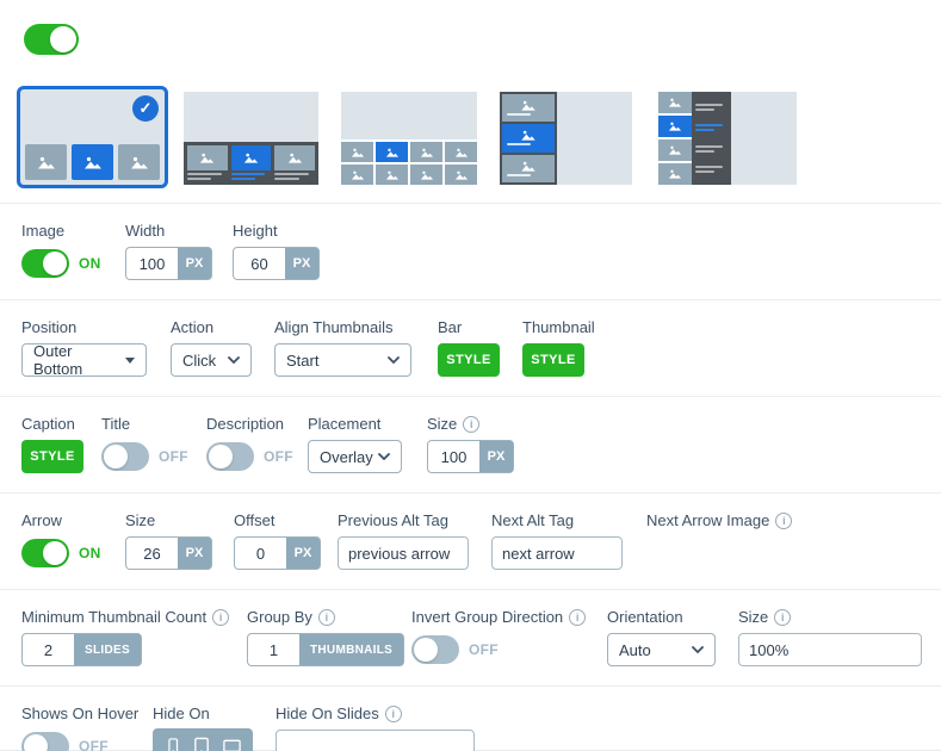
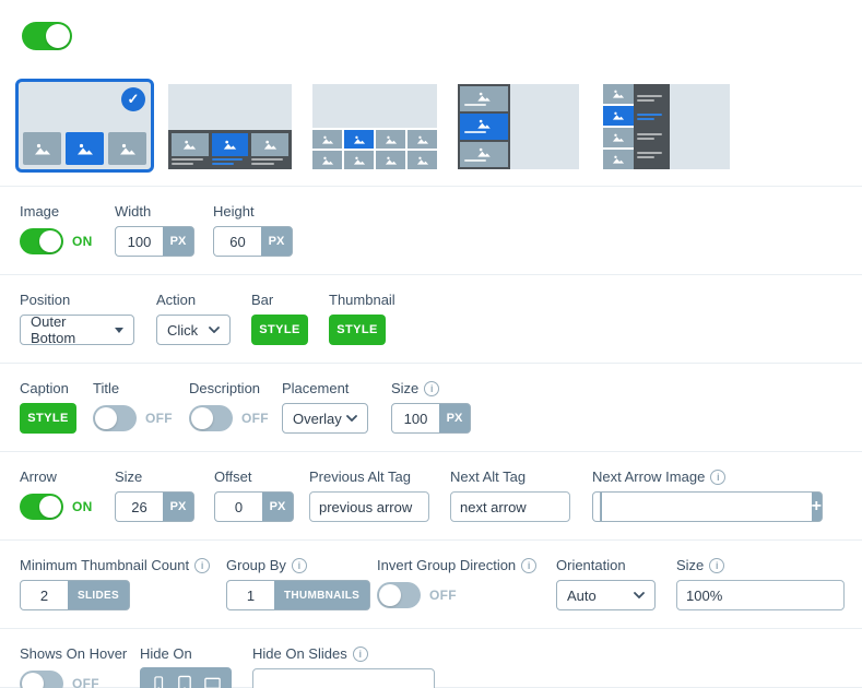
  ✓
  Image
  ON
  Width
  100
  PX
  Height
  60
  PX
  Position
  Outer Bottom
  Action
  Click
- Align Thumbnails
- Start
  Bar
  STYLE
  Thumbnail
  STYLE
  Caption
  STYLE
  Title
  OFF
  Description
  OFF
  Placement
  Overlay
  Size
  i
  100
  PX
  Arrow
  ON
  Size
  26
  PX
  Offset
  0
  PX
  Previous Alt Tag
  previous arrow
  Next Alt Tag
  next arrow
  Next Arrow Image
  i
+ +
  Minimum Thumbnail Count
  i
  2
  SLIDES
  Group By
  i
  1
  THUMBNAILS
  Invert Group Direction
  i
  OFF
  Orientation
  Auto
  Size
  i
  100%
  Shows On Hover
  OFF
  Hide On
  Hide On Slides
  i
